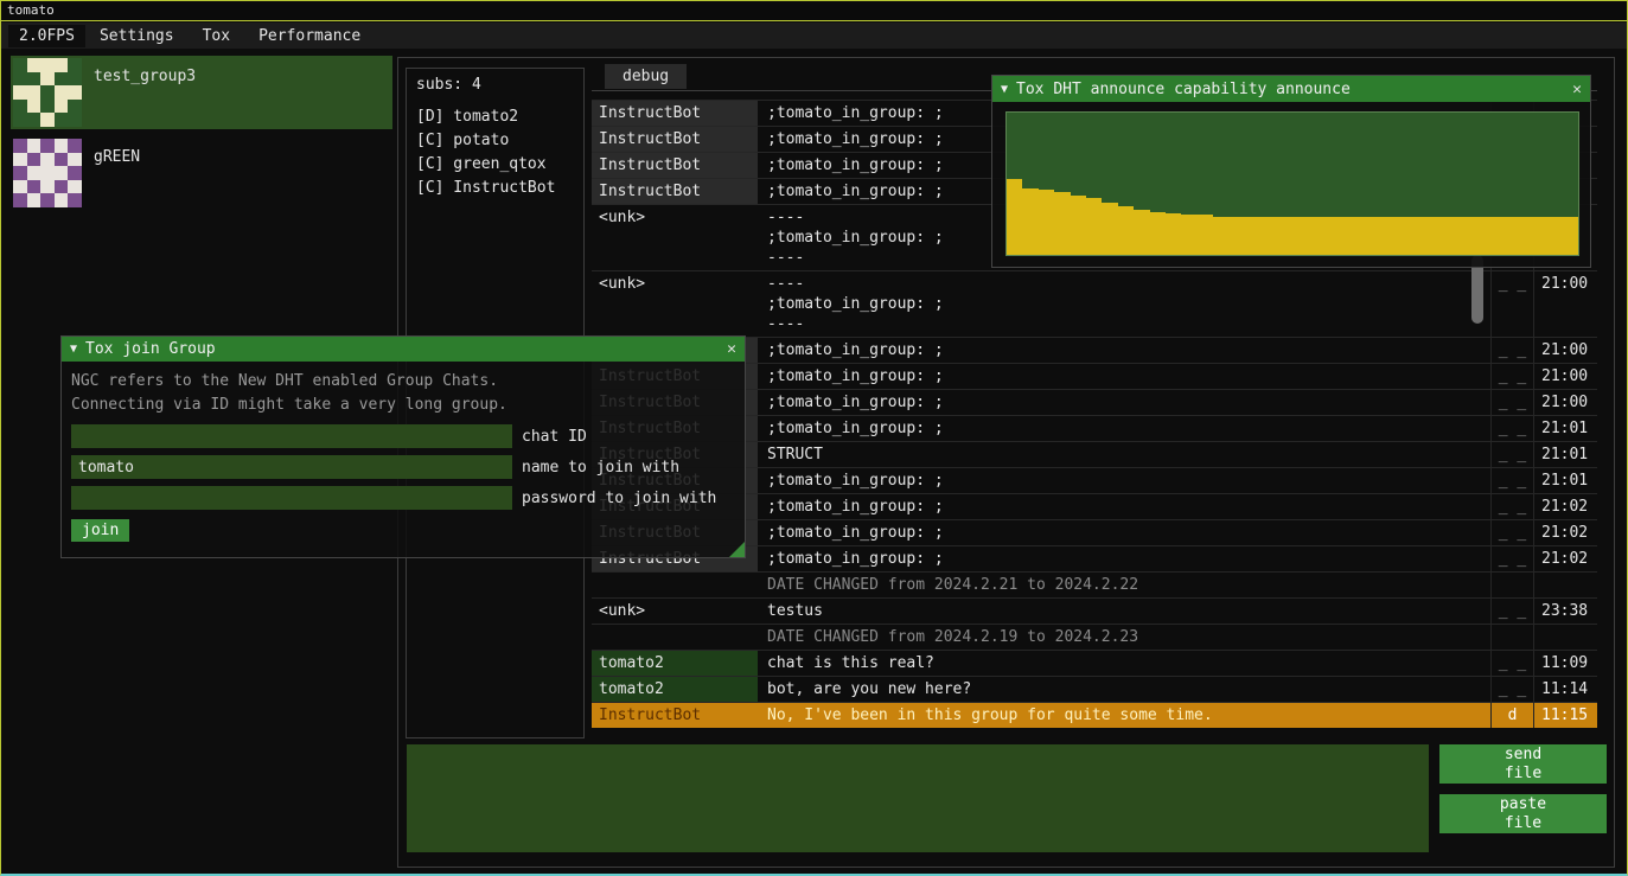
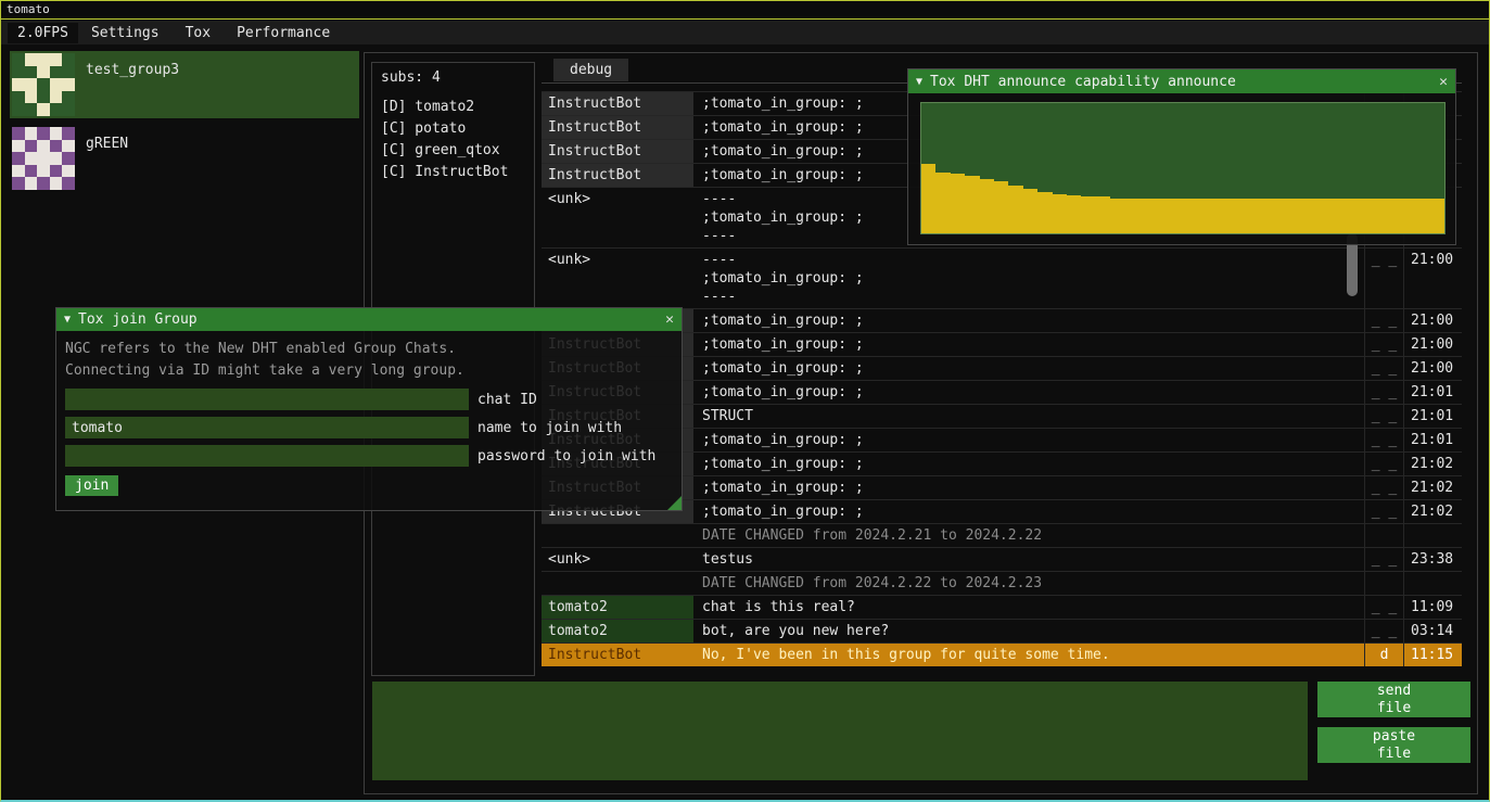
  tomato
  2.0FPS
  Settings
  Tox
  Performance
  test_group3
  gREEN
  debug
  InstructBot
  ;tomato_in_group: ;
  InstructBot
  ;tomato_in_group: ;
  InstructBot
  ;tomato_in_group: ;
  InstructBot
  ;tomato_in_group: ;
  <unk>
  ----
  ;tomato_in_group: ;
  ----
  <unk>
  ----
  ;tomato_in_group: ;
  ----
  _ _
  21:00
  ;tomato_in_group: ;
  _ _
  21:00
  InstructBot
  ;tomato_in_group: ;
  _ _
  21:00
  InstructBot
  ;tomato_in_group: ;
  _ _
  21:00
  InstructBot
  ;tomato_in_group: ;
  _ _
  21:01
  InstructBot
  STRUCT
  _ _
  21:01
  InstructBot
  ;tomato_in_group: ;
  _ _
  21:01
  InstructBot
  ;tomato_in_group: ;
  _ _
  21:02
  InstructBot
  ;tomato_in_group: ;
  _ _
  21:02
  InstructBot
  ;tomato_in_group: ;
  _ _
  21:02
  DATE CHANGED from 2024.2.21 to 2024.2.22
  <unk>
  testus
  _ _
  23:38
- DATE CHANGED from 2024.2.19 to 2024.2.23
+ DATE CHANGED from 2024.2.22 to 2024.2.23
  tomato2
  chat is this real?
  _ _
  11:09
  tomato2
  bot, are you new here?
  _ _
- 11:14
+ 03:14
  InstructBot
  No, I've been in this group for quite some time.
  d
  11:15
  send
  file
  paste
  file
  subs: 4
  [D] tomato2
  [C] potato
  [C] green_qtox
  [C] InstructBot
  ▼
  Tox DHT announce capability announce
  ✕
  ▼
  Tox join Group
  ✕
  NGC refers to the New DHT enabled Group Chats.
  Connecting via ID might take a very long group.
  chat ID
  tomato
  name to join with
  password to join with
  join
